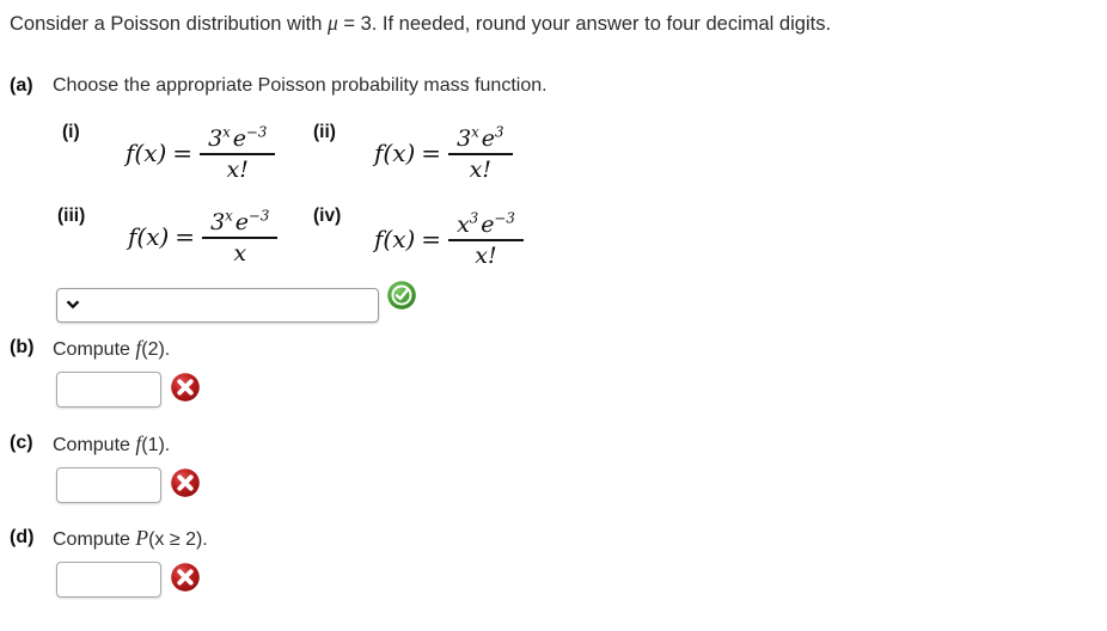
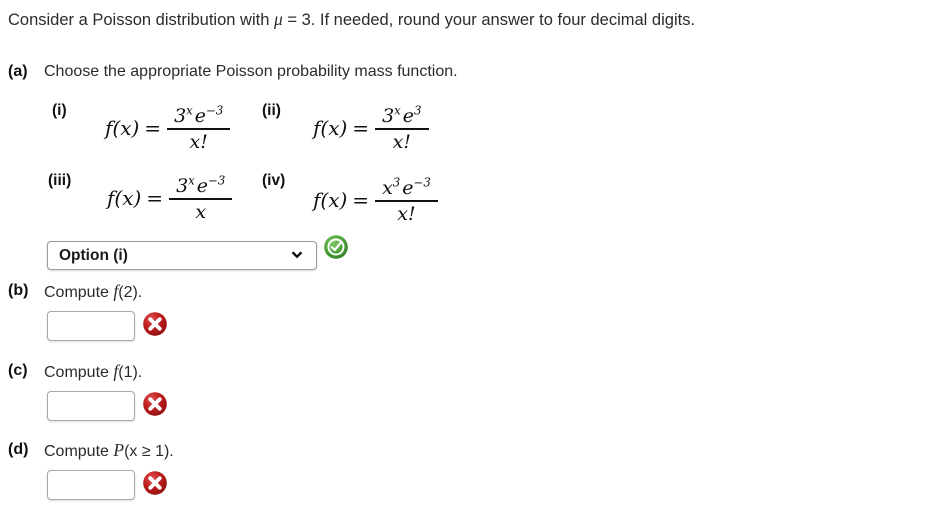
  Consider a Poisson distribution with μ = 3. If needed, round your answer to four decimal digits.
  (a)
  Choose the appropriate Poisson probability mass function.
  (i)
  f(x)
  =
  3x e−3
  x!
  (ii)
  f(x)
  =
  3x e3
  x!
  (iii)
  f(x)
  =
  3x e−3
  x
  (iv)
  f(x)
  =
  x3 e−3
  x!
+ Option (i)
  (b)
  Compute f(2).
  (c)
  Compute f(1).
  (d)
- Compute P(x ≥ 2).
+ Compute P(x ≥ 1).
